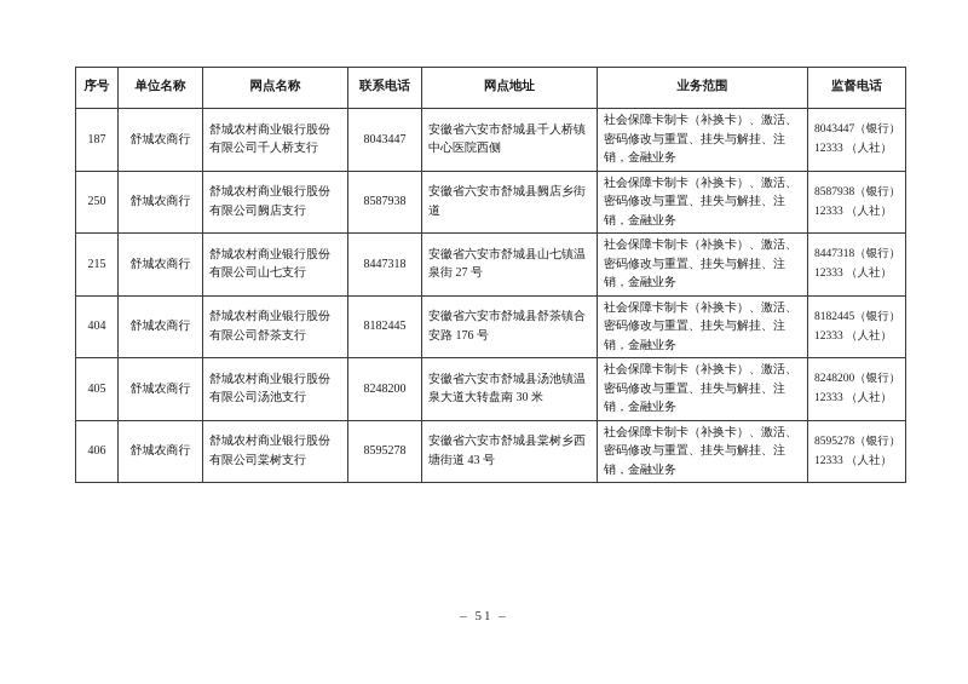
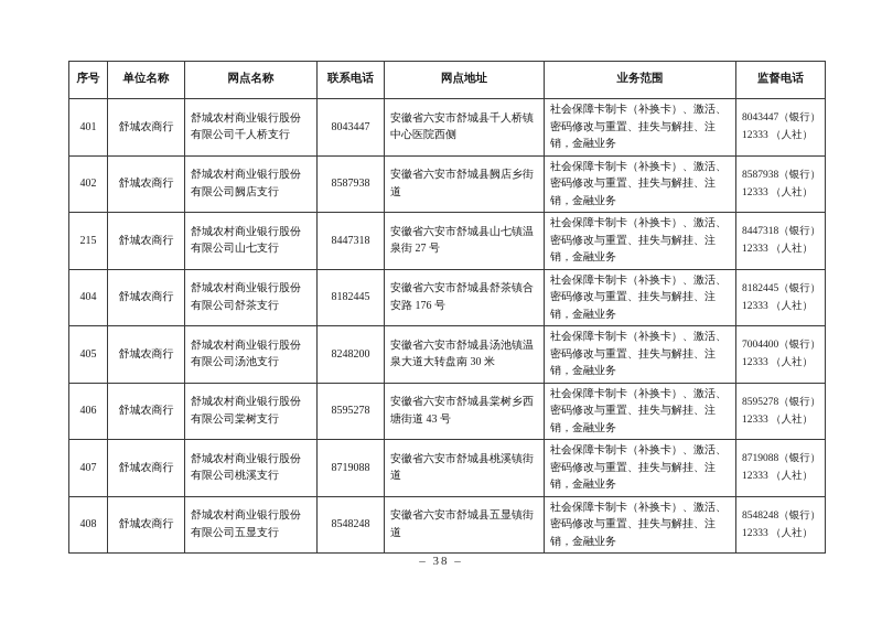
  序号	单位名称	网点名称	联系电话	网点地址	业务范围	监督电话
- 187	舒城农商行	舒城农村商业银行股份有限公司千人桥支行	8043447	安徽省六安市舒城县千人桥镇中心医院西侧	社会保障卡制卡（补换卡）、激活、密码修改与重置、挂失与解挂、注销，金融业务	8043447（银行）12333 （人社）
+ 401	舒城农商行	舒城农村商业银行股份有限公司千人桥支行	8043447	安徽省六安市舒城县千人桥镇中心医院西侧	社会保障卡制卡（补换卡）、激活、密码修改与重置、挂失与解挂、注销，金融业务	8043447（银行）12333 （人社）
- 250	舒城农商行	舒城农村商业银行股份有限公司阙店支行	8587938	安徽省六安市舒城县阙店乡街道	社会保障卡制卡（补换卡）、激活、密码修改与重置、挂失与解挂、注销，金融业务	8587938（银行）12333 （人社）
+ 402	舒城农商行	舒城农村商业银行股份有限公司阙店支行	8587938	安徽省六安市舒城县阙店乡街道	社会保障卡制卡（补换卡）、激活、密码修改与重置、挂失与解挂、注销，金融业务	8587938（银行）12333 （人社）
  215	舒城农商行	舒城农村商业银行股份有限公司山七支行	8447318	安徽省六安市舒城县山七镇温泉街 27 号	社会保障卡制卡（补换卡）、激活、密码修改与重置、挂失与解挂、注销，金融业务	8447318（银行）12333 （人社）
  404	舒城农商行	舒城农村商业银行股份有限公司舒茶支行	8182445	安徽省六安市舒城县舒茶镇合安路 176 号	社会保障卡制卡（补换卡）、激活、密码修改与重置、挂失与解挂、注销，金融业务	8182445（银行）12333 （人社）
- 405	舒城农商行	舒城农村商业银行股份有限公司汤池支行	8248200	安徽省六安市舒城县汤池镇温泉大道大转盘南 30 米	社会保障卡制卡（补换卡）、激活、密码修改与重置、挂失与解挂、注销，金融业务	8248200（银行）12333 （人社）
+ 405	舒城农商行	舒城农村商业银行股份有限公司汤池支行	8248200	安徽省六安市舒城县汤池镇温泉大道大转盘南 30 米	社会保障卡制卡（补换卡）、激活、密码修改与重置、挂失与解挂、注销，金融业务	7004400（银行）12333 （人社）
  406	舒城农商行	舒城农村商业银行股份有限公司棠树支行	8595278	安徽省六安市舒城县棠树乡西塘街道 43 号	社会保障卡制卡（补换卡）、激活、密码修改与重置、挂失与解挂、注销，金融业务	8595278（银行）12333 （人社）
+ 407	舒城农商行	舒城农村商业银行股份有限公司桃溪支行	8719088	安徽省六安市舒城县桃溪镇街道	社会保障卡制卡（补换卡）、激活、密码修改与重置、挂失与解挂、注销，金融业务	8719088（银行）12333 （人社）
+ 408	舒城农商行	舒城农村商业银行股份有限公司五显支行	8548248	安徽省六安市舒城县五显镇街道	社会保障卡制卡（补换卡）、激活、密码修改与重置、挂失与解挂、注销，金融业务	8548248（银行）12333 （人社）
- – 51 –
+ – 38 –
